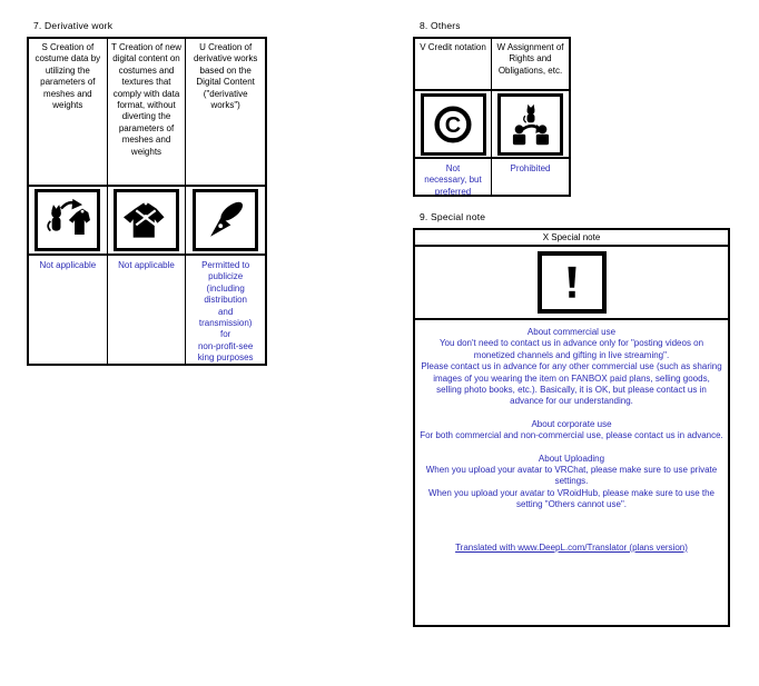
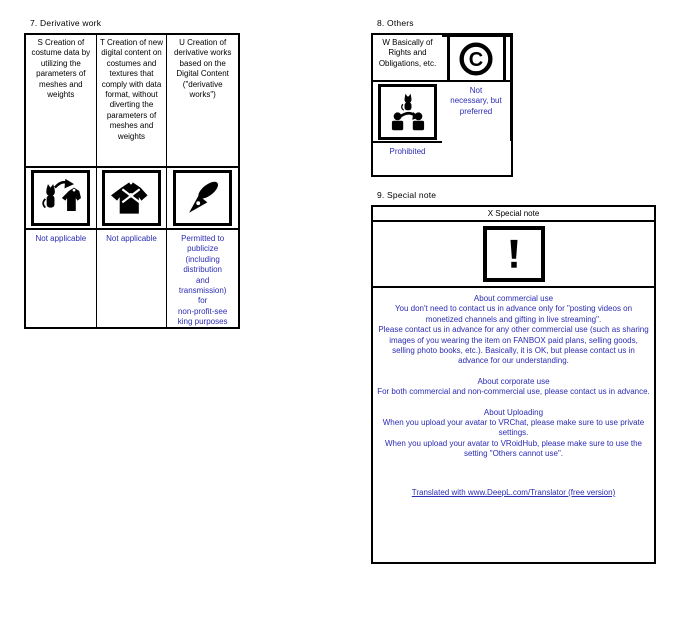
  7. Derivative work
  S Creation of costume data by utilizing the parameters of meshes and weights
  T Creation of new digital content on costumes and textures that comply with data format, without diverting the parameters of meshes and weights
  U Creation of derivative works based on the Digital Content ("derivative works")
  Not applicable
  Not applicable
  Permitted to
  publicize
  (including
  distribution
  and
  transmission)
  for
  non-profit-see
  king purposes
  8. Others
- V Credit notation
- W Assignment of Rights and Obligations, etc.
+ W Basically of Rights and Obligations, etc.
  C
  Not
  necessary, but
  preferred
  Prohibited
  9. Special note
  X Special note
  About commercial use
  You don't need to contact us in advance only for "posting videos on monetized channels and gifting in live streaming".
  Please contact us in advance for any other commercial use (such as sharing images of you wearing the item on FANBOX paid plans, selling goods, selling photo books, etc.). Basically, it is OK, but please contact us in advance for our understanding.
  About corporate use
  For both commercial and non-commercial use, please contact us in advance.
  About Uploading
  When you upload your avatar to VRChat, please make sure to use private settings.
  When you upload your avatar to VRoidHub, please make sure to use the setting "Others cannot use".
- Translated with www.DeepL.com/Translator (plans version)
+ Translated with www.DeepL.com/Translator (free version)
